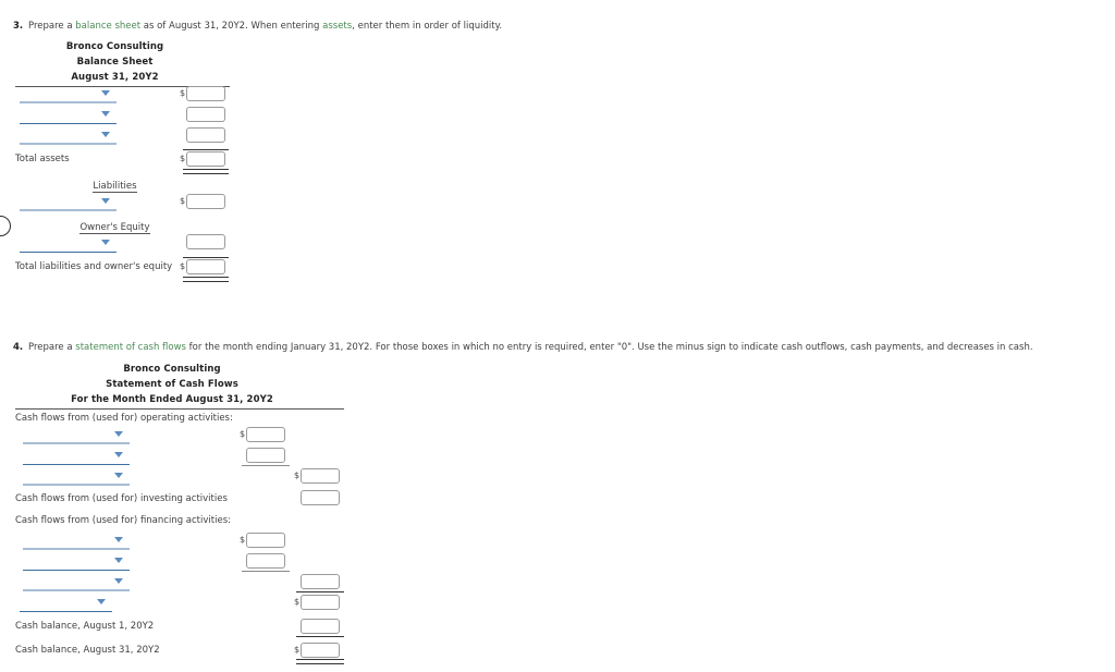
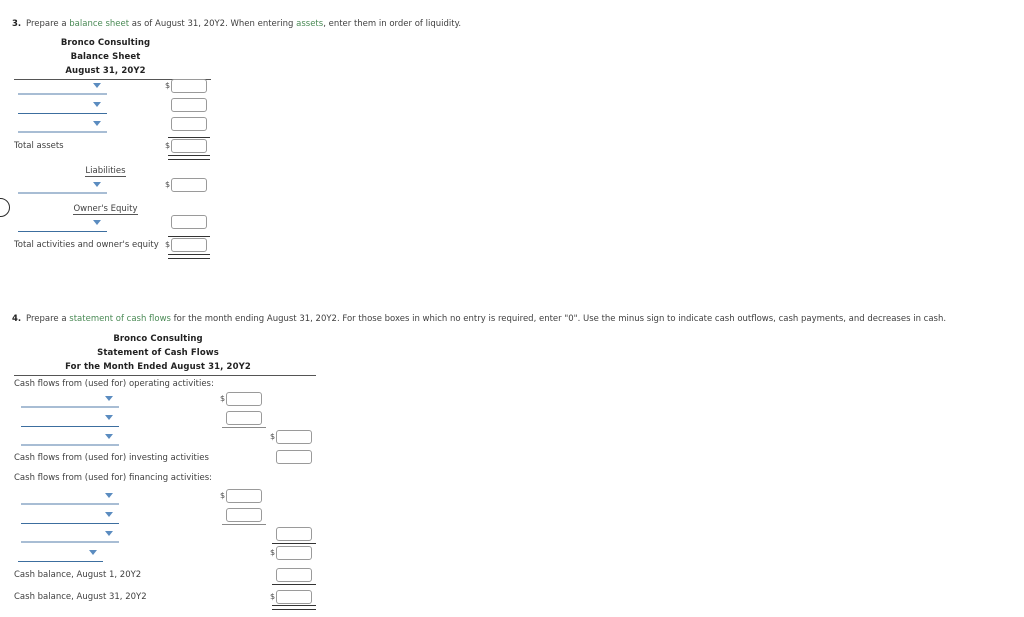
  3. Prepare a balance sheet as of August 31, 20Y2. When entering assets, enter them in order of liquidity.
  Bronco Consulting
  Balance Sheet
  August 31, 20Y2
  $
  Total assets
  $
  Liabilities
  $
  Owner's Equity
- Total liabilities and owner's equity
+ Total activities and owner's equity
  $
- 4. Prepare a statement of cash flows for the month ending January 31, 20Y2. For those boxes in which no entry is required, enter "0". Use the minus sign to indicate cash outflows, cash payments, and decreases in cash.
+ 4. Prepare a statement of cash flows for the month ending August 31, 20Y2. For those boxes in which no entry is required, enter "0". Use the minus sign to indicate cash outflows, cash payments, and decreases in cash.
  Bronco Consulting
  Statement of Cash Flows
  For the Month Ended August 31, 20Y2
  Cash flows from (used for) operating activities:
  $
  $
  Cash flows from (used for) investing activities
  Cash flows from (used for) financing activities:
  $
  $
  Cash balance, August 1, 20Y2
  Cash balance, August 31, 20Y2
  $
